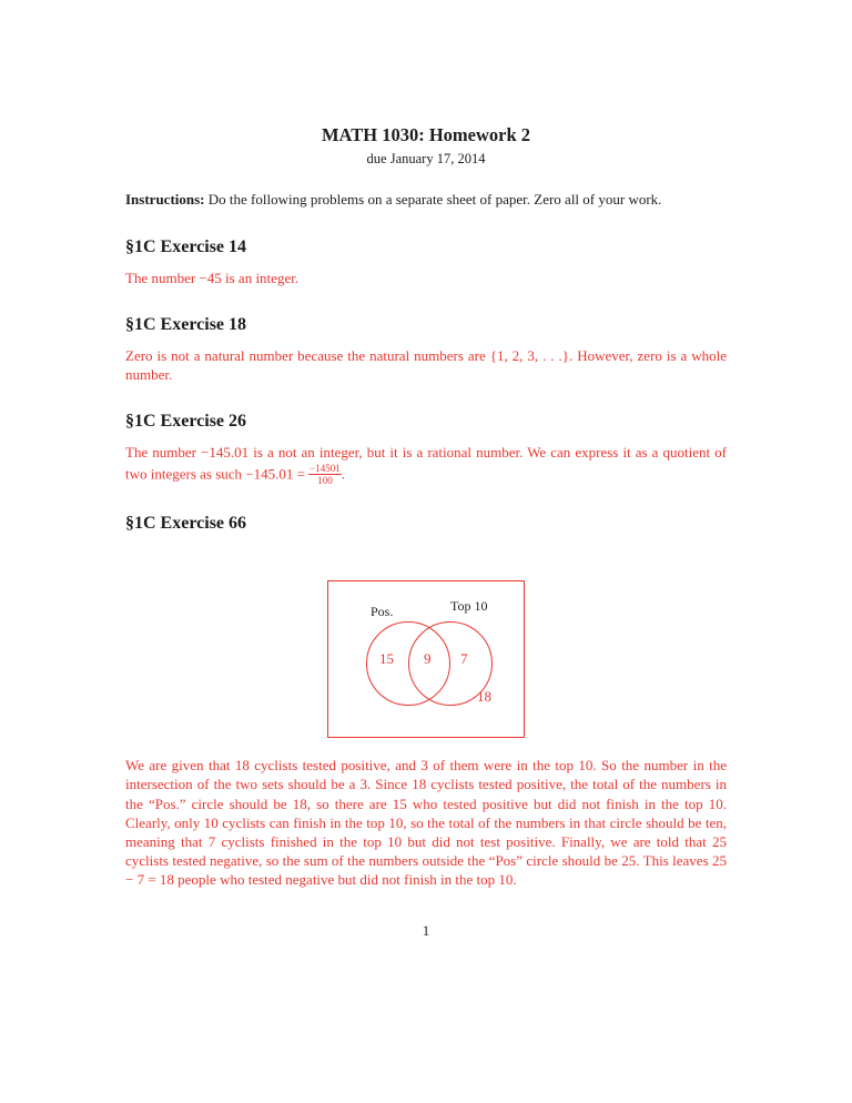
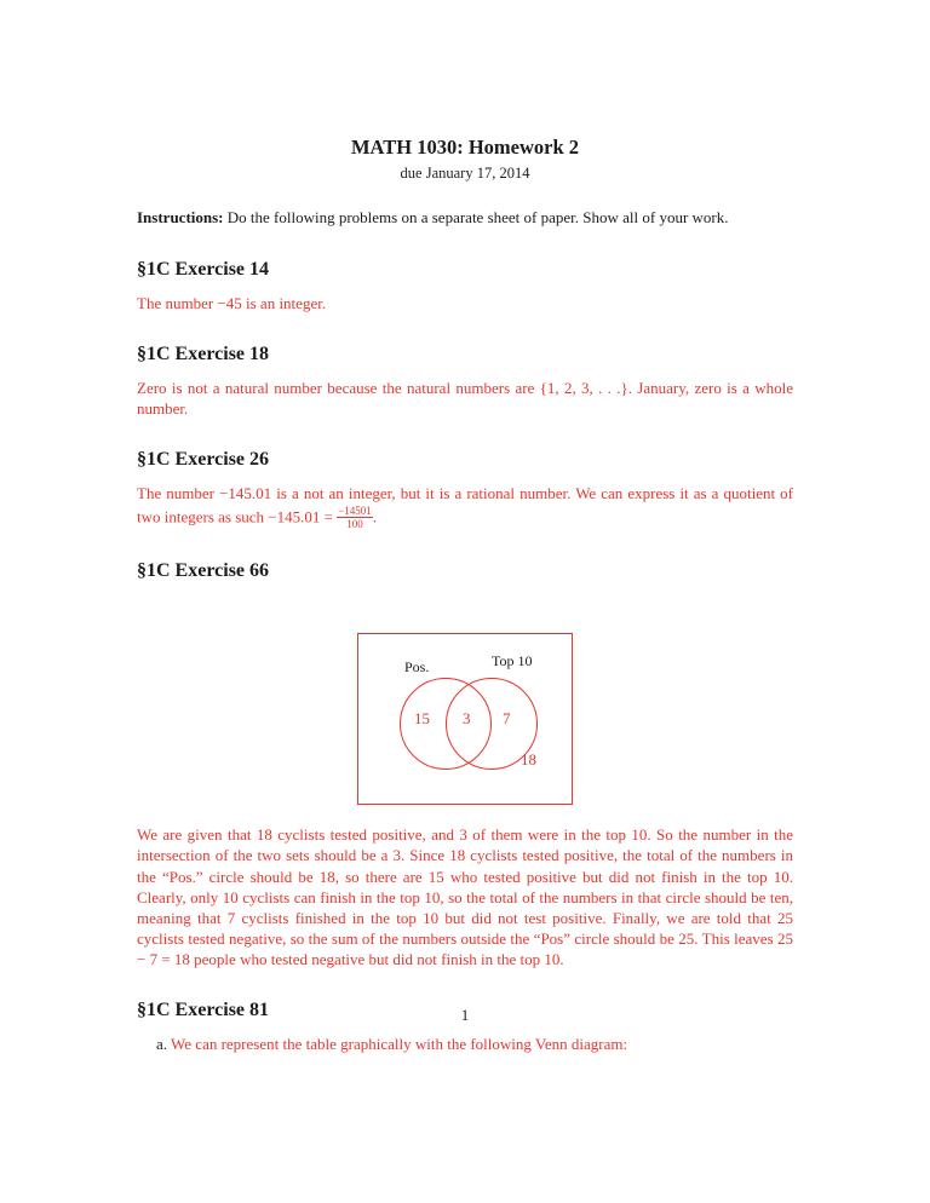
  MATH 1030: Homework 2
  due January 17, 2014
- Instructions: Do the following problems on a separate sheet of paper. Zero all of your work.
+ Instructions: Do the following problems on a separate sheet of paper. Show all of your work.
  §1C Exercise 14
  The number −45 is an integer.
  §1C Exercise 18
- Zero is not a natural number because the natural numbers are {1, 2, 3, . . .}. However, zero is a whole number.
+ Zero is not a natural number because the natural numbers are {1, 2, 3, . . .}. January, zero is a whole number.
  §1C Exercise 26
  The number −145.01 is a not an integer, but it is a rational number. We can express it as a quotient of two integers as such −145.01 =
  −14501
  100
  .
  §1C Exercise 66
  Pos.
  Top 10
  15
- 9
+ 3
  7
  18
  We are given that 18 cyclists tested positive, and 3 of them were in the top 10. So the number in the intersection of the two sets should be a 3. Since 18 cyclists tested positive, the total of the numbers in the “Pos.” circle should be 18, so there are 15 who tested positive but did not finish in the top 10. Clearly, only 10 cyclists can finish in the top 10, so the total of the numbers in that circle should be ten, meaning that 7 cyclists finished in the top 10 but did not test positive. Finally, we are told that 25 cyclists tested negative, so the sum of the numbers outside the “Pos” circle should be 25. This leaves 25 − 7 = 18 people who tested negative but did not finish in the top 10.
+ §1C Exercise 81
+ a. We can represent the table graphically with the following Venn diagram:
  1
